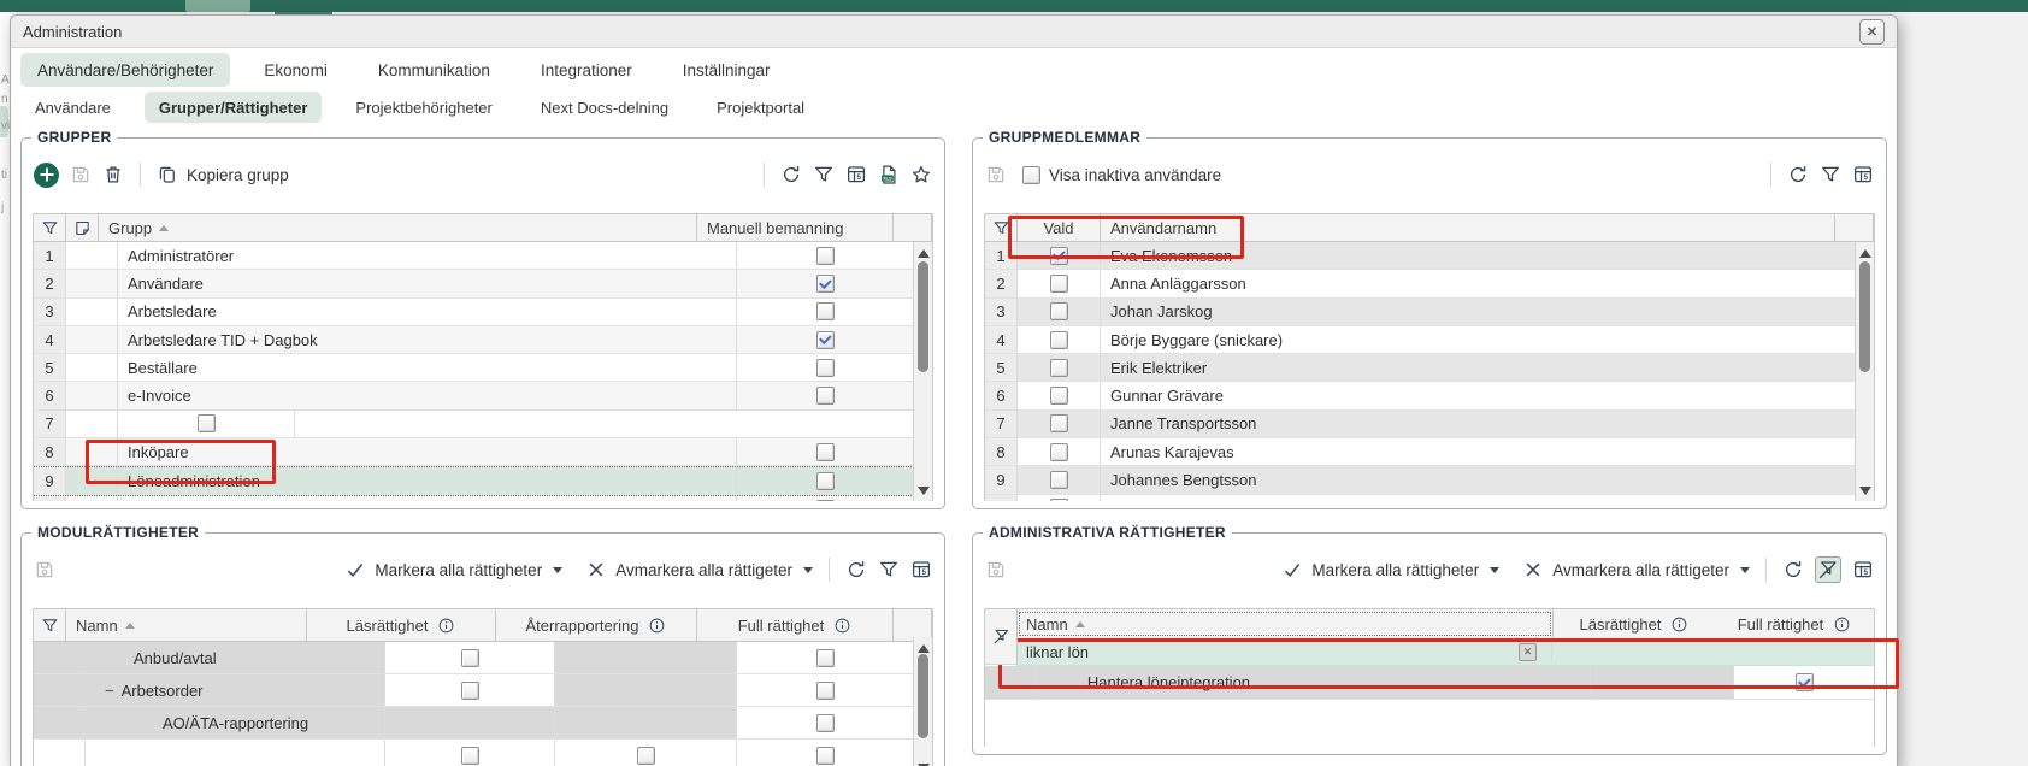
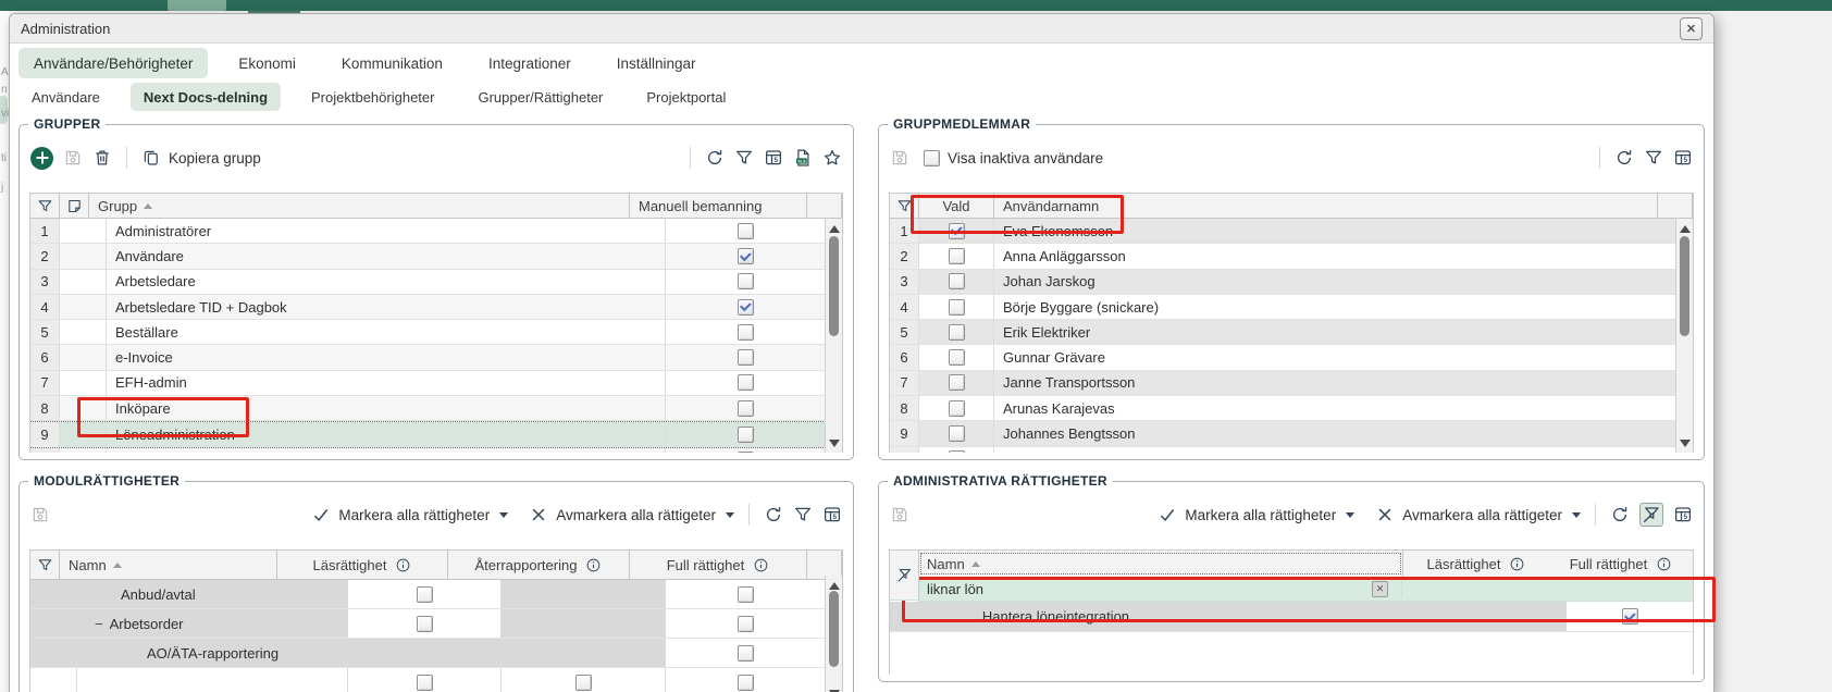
  A
  n
  ti
  j
  Administration
  ✕
  Användare/Behörigheter
  Ekonomi
  Kommunikation
  Integrationer
  Inställningar
  Användare
- Grupper/Rättigheter
+ Next Docs-delning
  Projektbehörigheter
- Next Docs-delning
+ Grupper/Rättigheter
  Projektportal
  GRUPPER
  Kopiera grupp
  Grupp
  Manuell bemanning
  1
  Administratörer
  2
  Användare
  3
  Arbetsledare
  4
  Arbetsledare TID + Dagbok
  5
  Beställare
  6
  e-Invoice
  7
+ EFH-admin
  8
  Inköpare
  9
  Löneadministration
  GRUPPMEDLEMMAR
  Visa inaktiva användare
  Vald
  Användarnamn
  1
  Eva Ekonomsson
  2
  Anna Anläggarsson
  3
  Johan Jarskog
  4
  Börje Byggare (snickare)
  5
  Erik Elektriker
  6
  Gunnar Grävare
  7
  Janne Transportsson
  8
  Arunas Karajevas
  9
  Johannes Bengtsson
  MODULRÄTTIGHETER
  Markera alla rättigheter
  Avmarkera alla rättigeter
  Namn
  Läsrättighet
  Återrapportering
  Full rättighet
  Anbud/avtal
  −
  Arbetsorder
  AO/ÄTA-rapportering
  ADMINISTRATIVA RÄTTIGHETER
  Markera alla rättigheter
  Avmarkera alla rättigeter
  Namn
  Läsrättighet
  Full rättighet
  liknar lön
  ✕
  Hantera löneintegration
